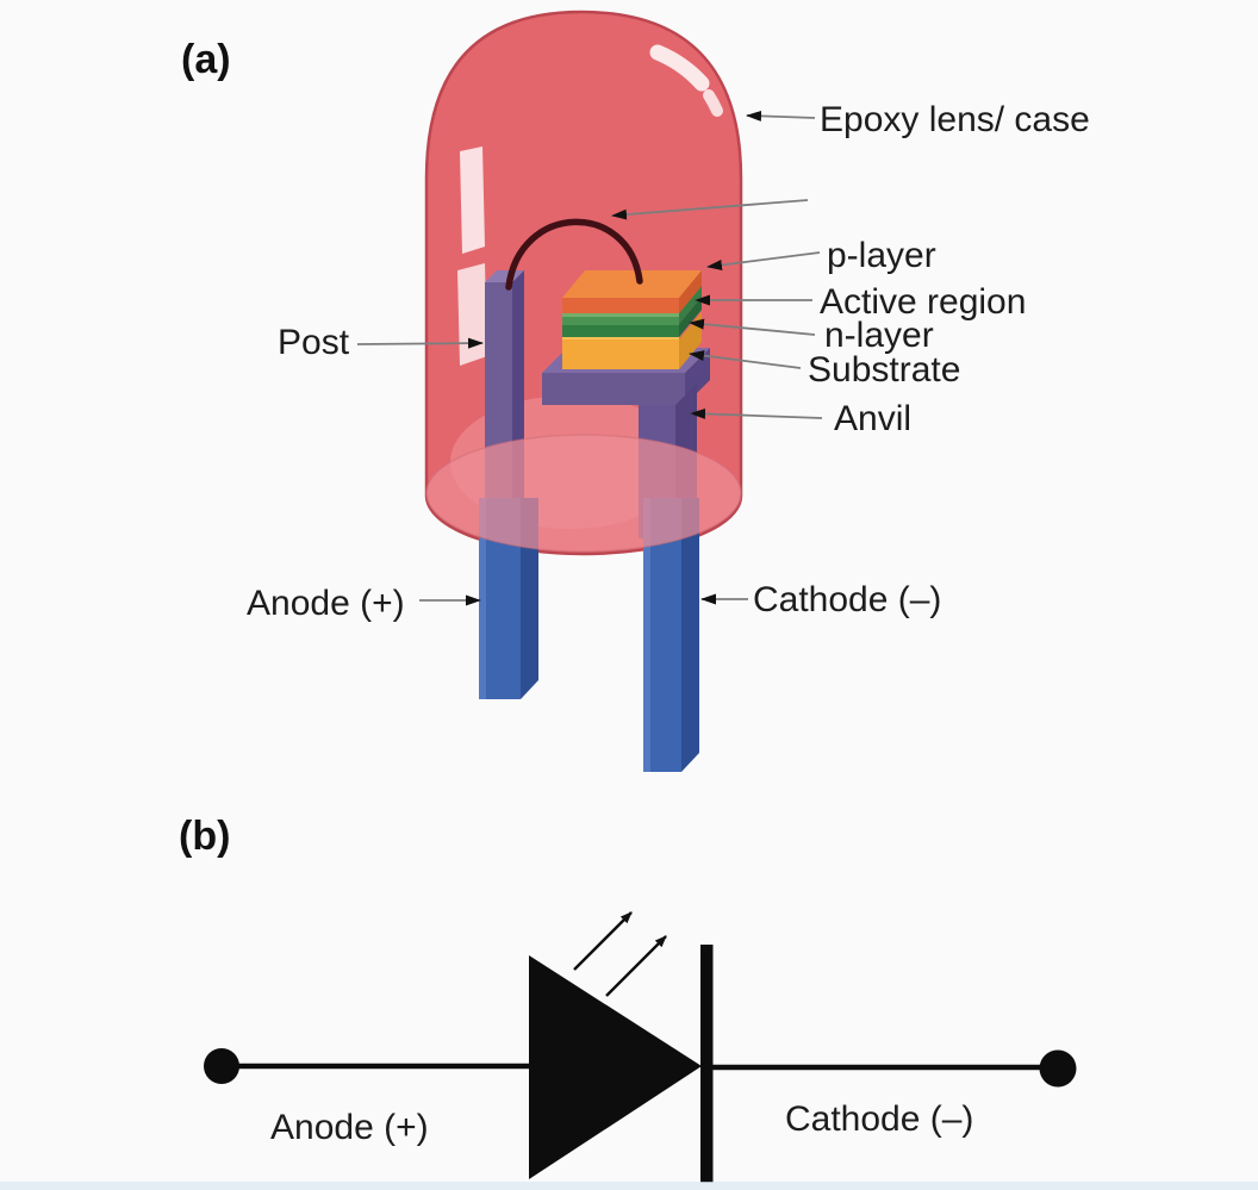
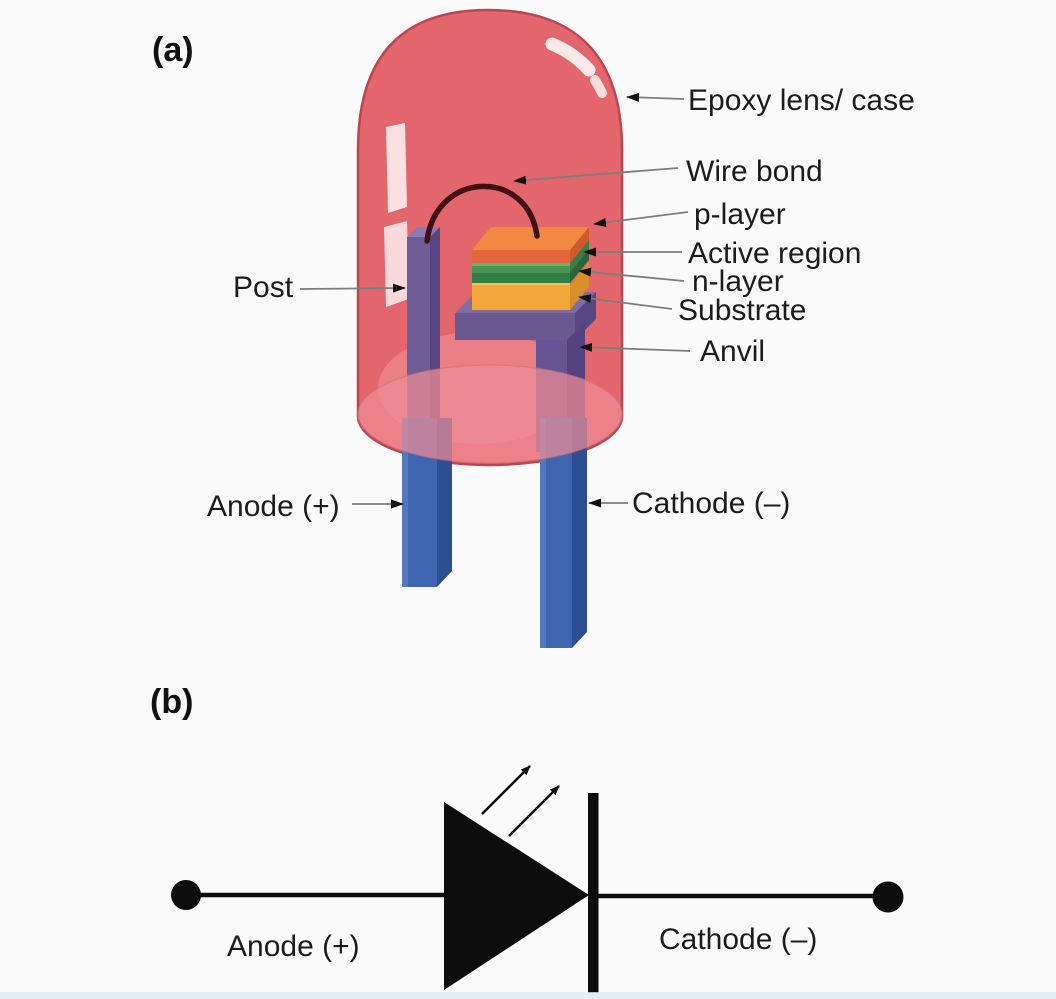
  (a)
  Epoxy lens/ case
+ Wire bond
  p-layer
  Active region
  n-layer
  Substrate
  Anvil
  Post
  Anode (+)
  Cathode (–)
  (b)
  Anode (+)
  Cathode (–)
